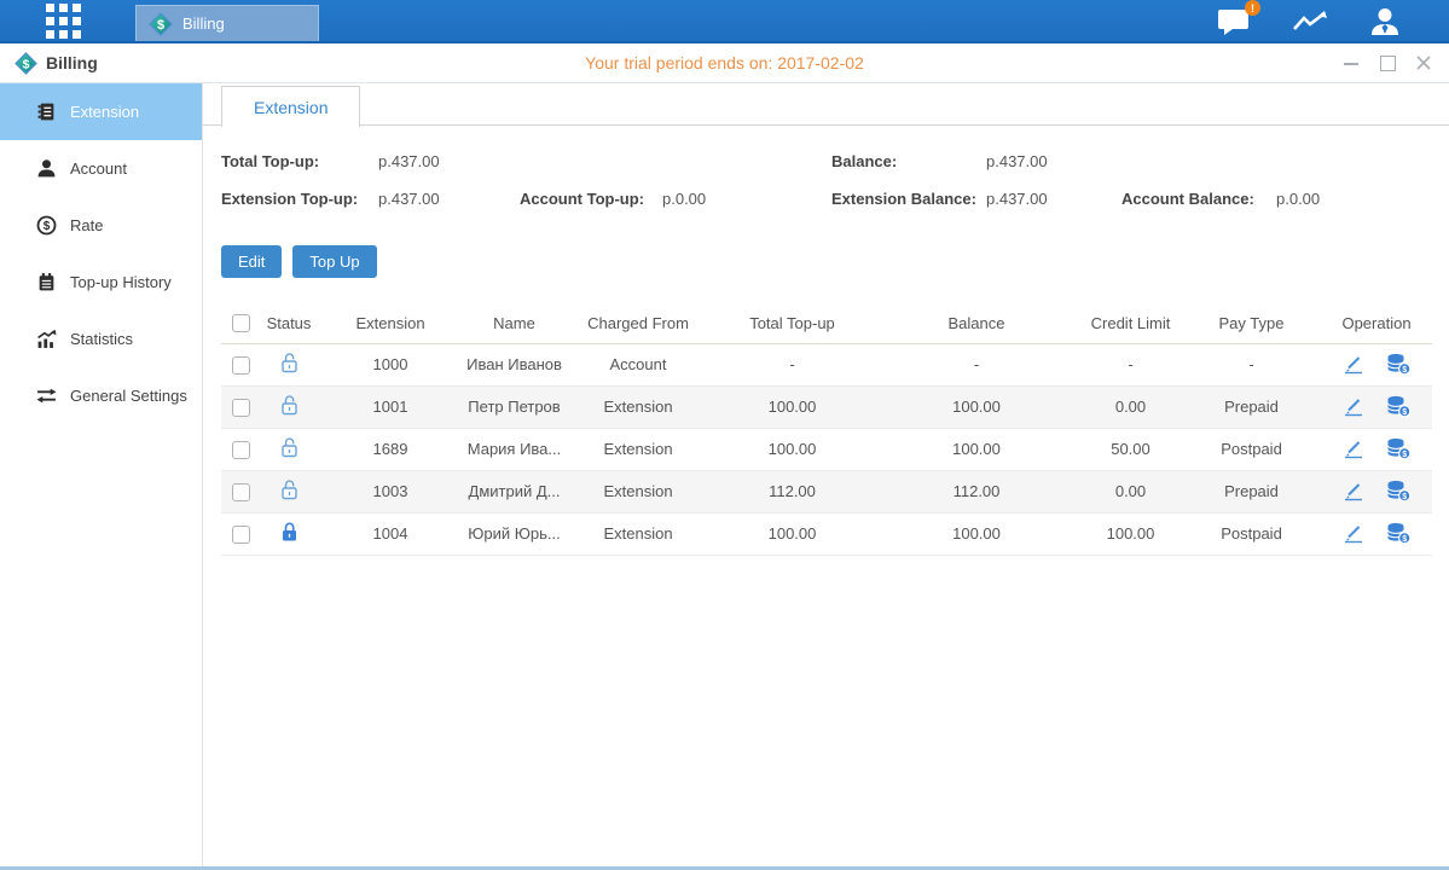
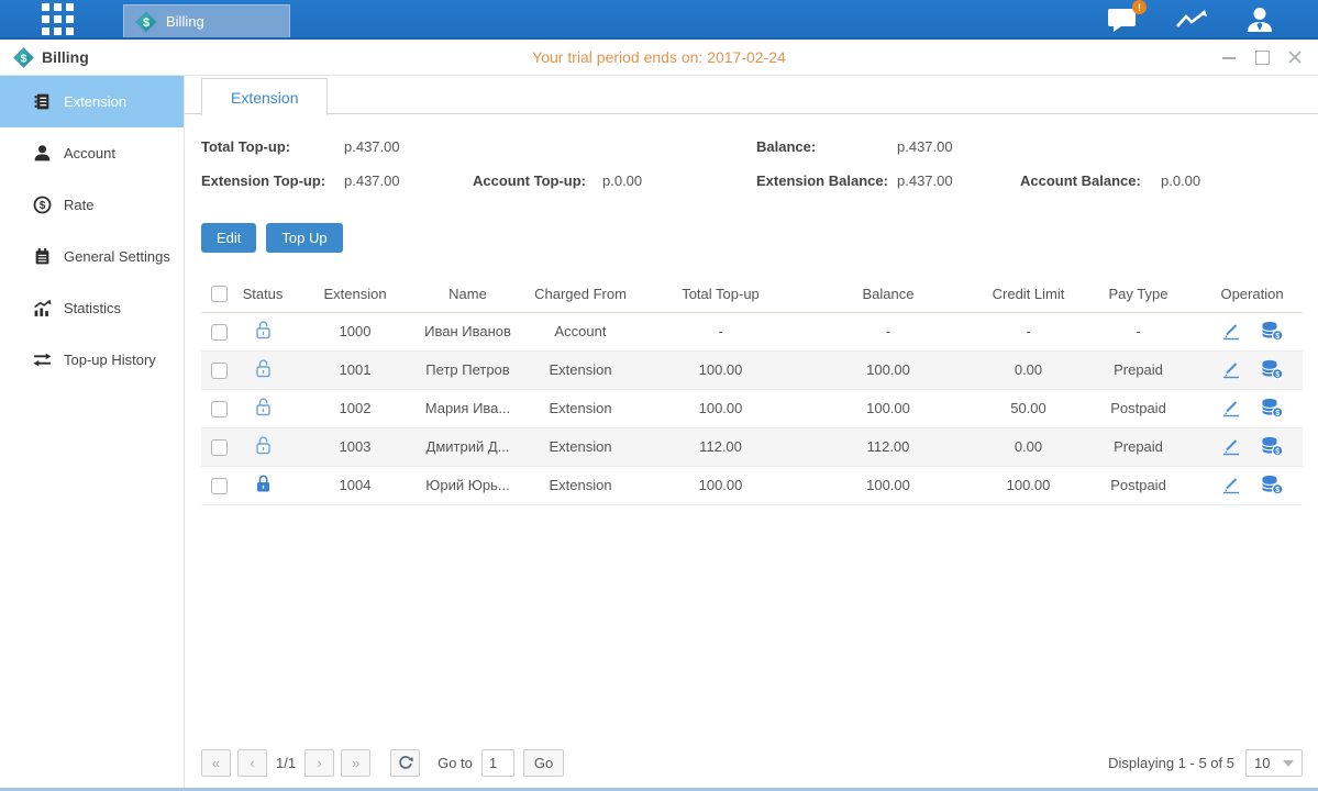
  $
  Billing
  !
  $
  Billing
- Your trial period ends on: 2017-02-02
+ Your trial period ends on: 2017-02-24
  Extension
  Account
  $
  Rate
- Top-up History
+ General Settings
  Statistics
- General Settings
+ Top-up History
  Extension
  Total Top-up:
  p.437.00
  Extension Top-up:
  p.437.00
  Account Top-up:
  p.0.00
  Balance:
  p.437.00
  Extension Balance:
  p.437.00
  Account Balance:
  p.0.00
  Edit
  Top Up
  	Status	Extension	Name	Charged From	Total Top-up	Balance	Credit Limit	Pay Type	Operation
  		1000	Иван Иванов	Account	-	-	-	-
  		1001	Петр Петров	Extension	100.00	100.00	0.00	Prepaid
- 		1689	Мария Ива...	Extension	100.00	100.00	50.00	Postpaid
+ 		1002	Мария Ива...	Extension	100.00	100.00	50.00	Postpaid
  		1003	Дмитрий Д...	Extension	112.00	112.00	0.00	Prepaid
  		1004	Юрий Юрь...	Extension	100.00	100.00	100.00	Postpaid
+ «
+ ‹
+ 1/1
+ ›
+ »
+ Go to
+ 1
+ Go
+ Displaying 1 - 5 of 5
+ 10
